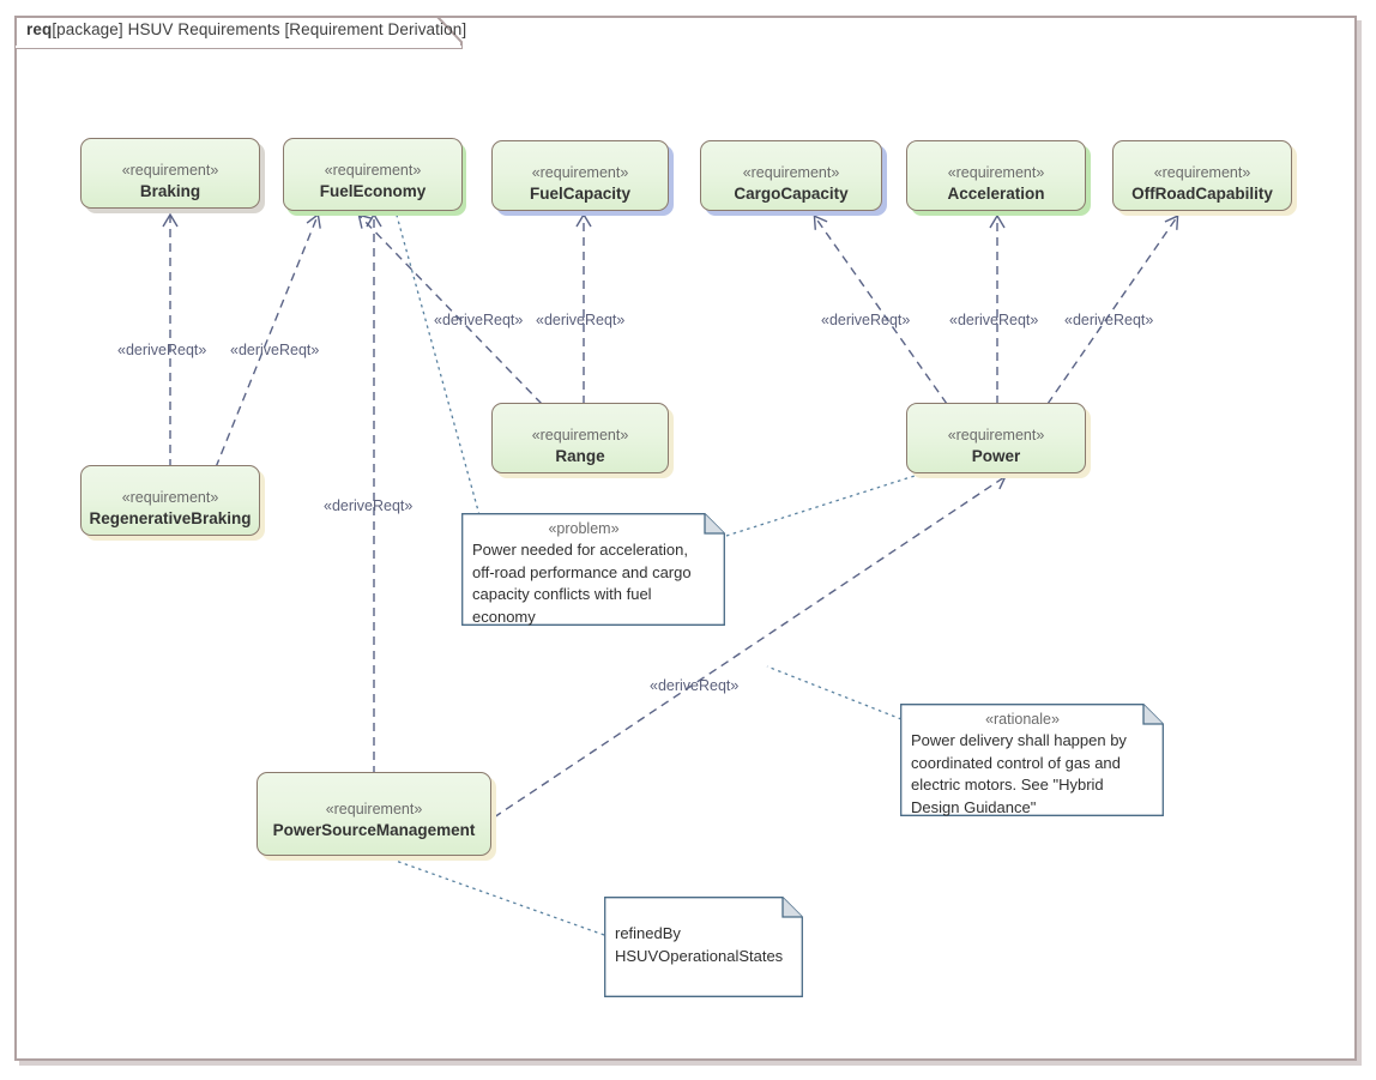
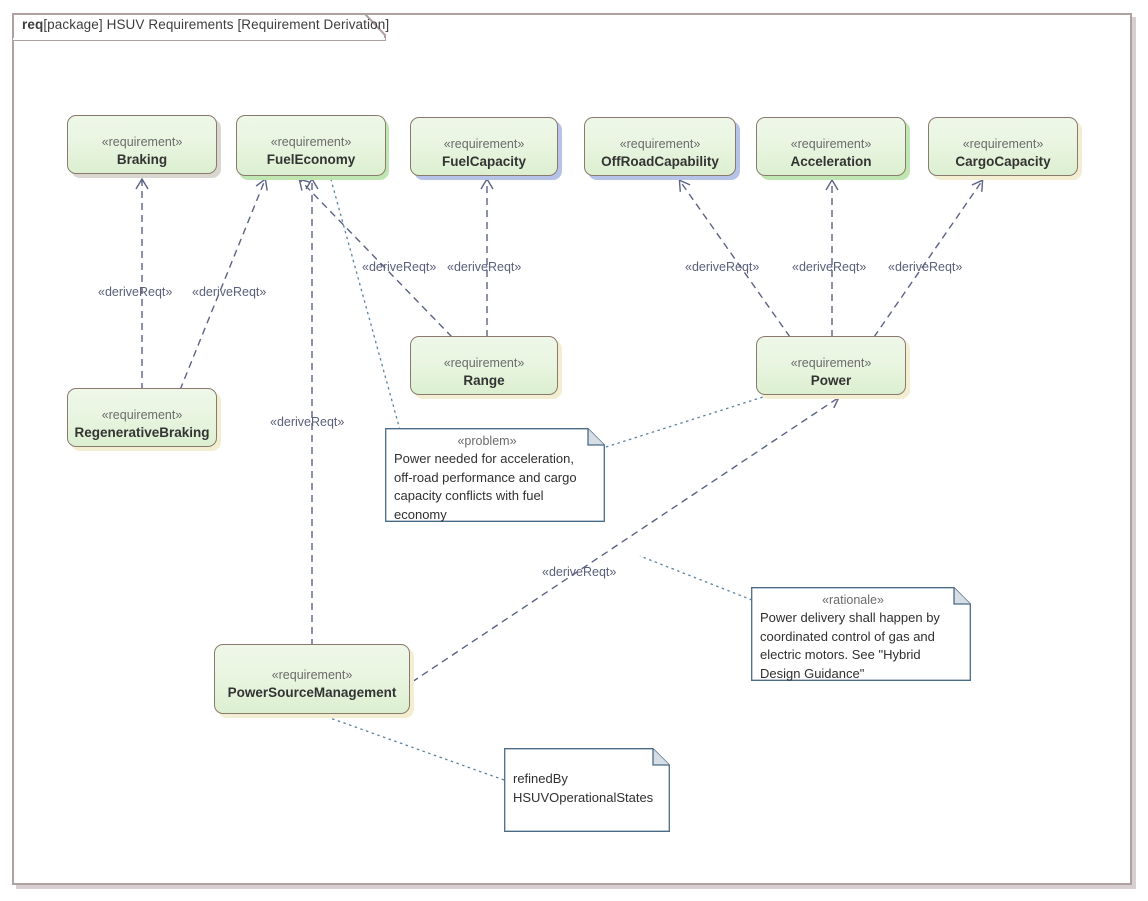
  req[package] HSUV Requirements [Requirement Derivation]
  «requirement»
  Braking
  «requirement»
  FuelEconomy
  «requirement»
  FuelCapacity
  «requirement»
- CargoCapacity
+ OffRoadCapability
  «requirement»
  Acceleration
  «requirement»
- OffRoadCapability
+ CargoCapacity
  «requirement»
  Range
  «requirement»
  Power
  «requirement»
  RegenerativeBraking
  «requirement»
  PowerSourceManagement
  «problem»
  Power needed for acceleration, off-road performance and cargo capacity conflicts with fuel economy
  «rationale»
  Power delivery shall happen by coordinated control of gas and electric motors. See "Hybrid Design Guidance"
  refinedBy
  HSUVOperationalStates
  «deriveReqt»
  «deriveReqt»
  «deriveReqt»
  «deriveReqt»
  «deriveReqt»
  «deriveReqt»
  «deriveReqt»
  «deriveReqt»
  «deriveReqt»
